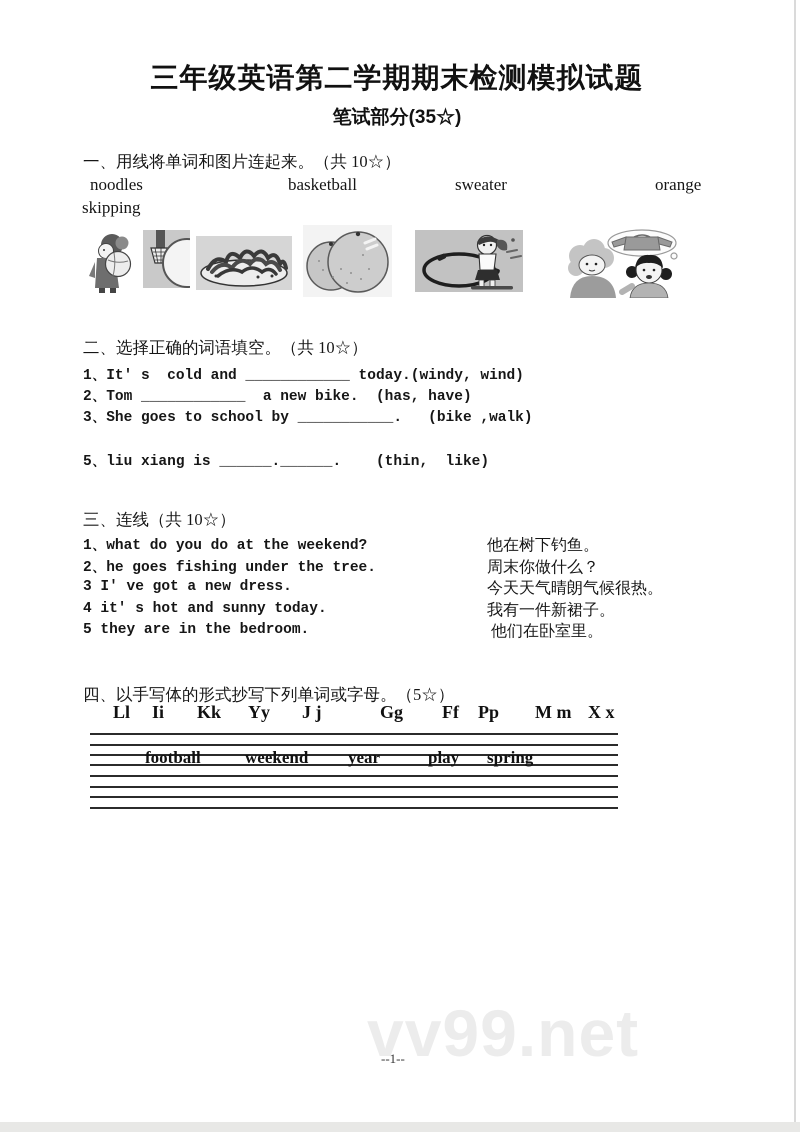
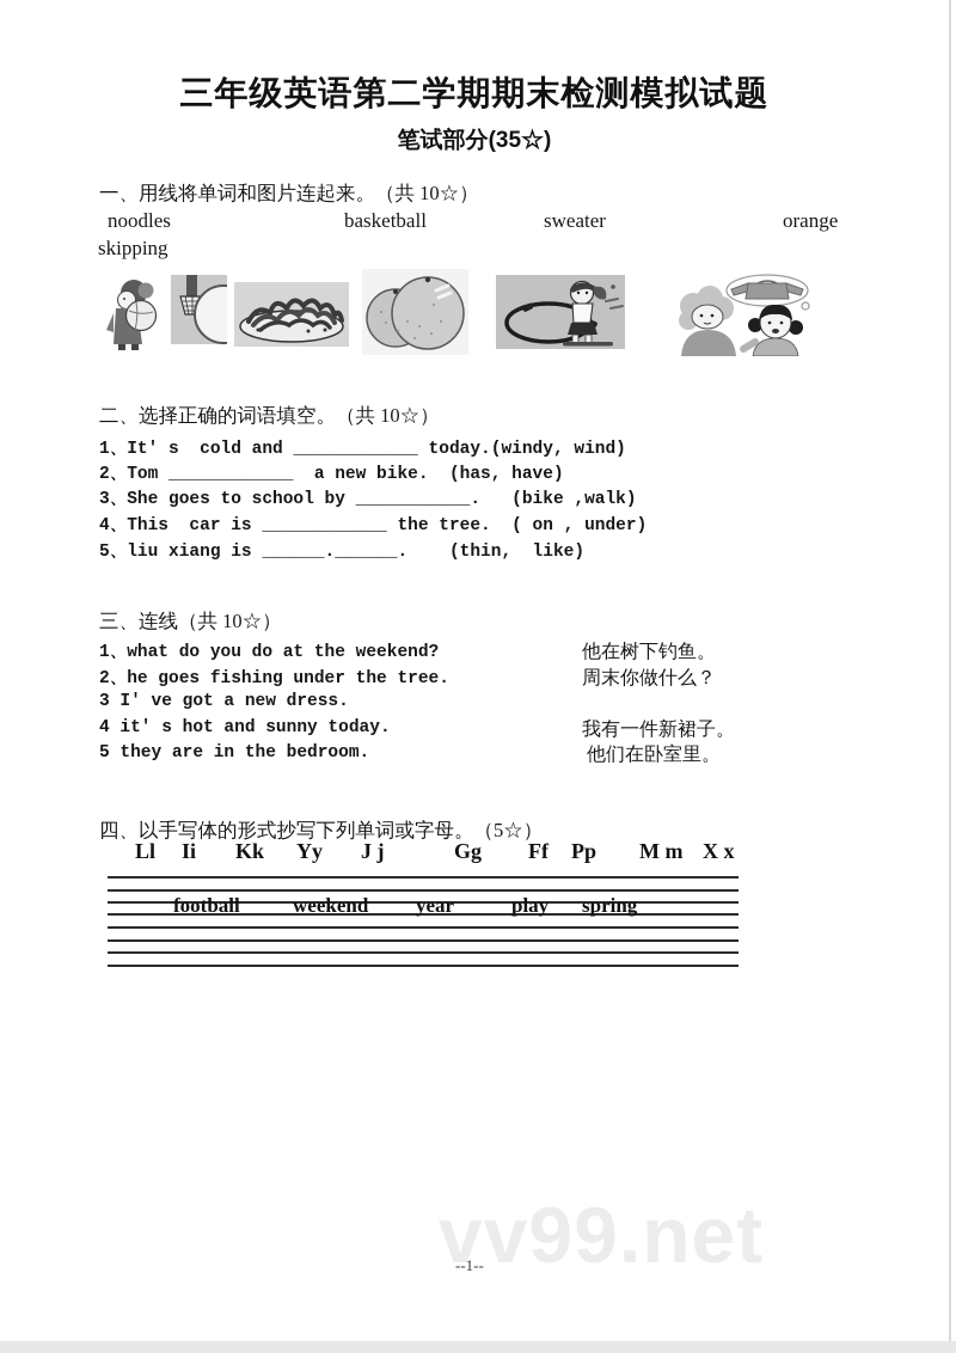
  三年级英语第二学期期末检测模拟试题
  笔试部分(35☆)
  一、用线将单词和图片连起来。（共 10☆）
  noodles
  basketball
  sweater
  orange
  skipping
  二、选择正确的词语填空。（共 10☆）
  1、It' s cold and ____________ today.(windy, wind)
  2、Tom ____________ a new bike. (has, have)
  3、She goes to school by ___________. (bike ,walk)
+ 4、This car is ____________ the tree. ( on , under)
  5、liu xiang is ______.______. (thin, like)
  三、连线（共 10☆）
  1、what do you do at the weekend?
  2、he goes fishing under the tree.
  3 I' ve got a new dress.
  4 it' s hot and sunny today.
  5 they are in the bedroom.
  他在树下钓鱼。
  周末你做什么？
- 今天天气晴朗气候很热。
  我有一件新裙子。
  他们在卧室里。
  四、以手写体的形式抄写下列单词或字母。（5☆）
  Ll
  Ii
  Kk
  Yy
  J j
  Gg
  Ff
  Pp
  M m
  X x
  football
  weekend
  year
  play
  spring
  vv99.net
  --1--
